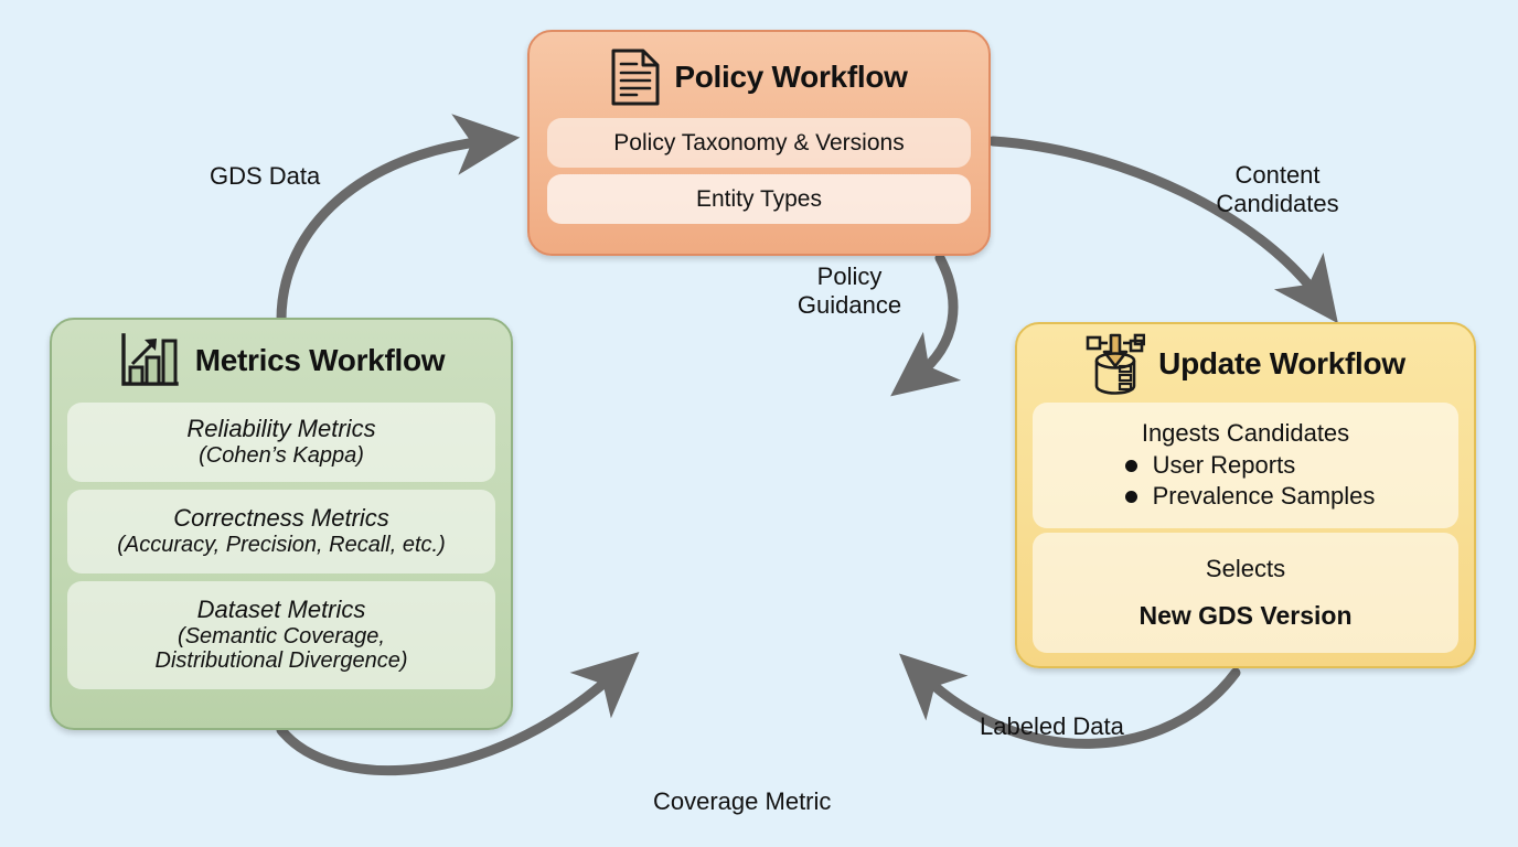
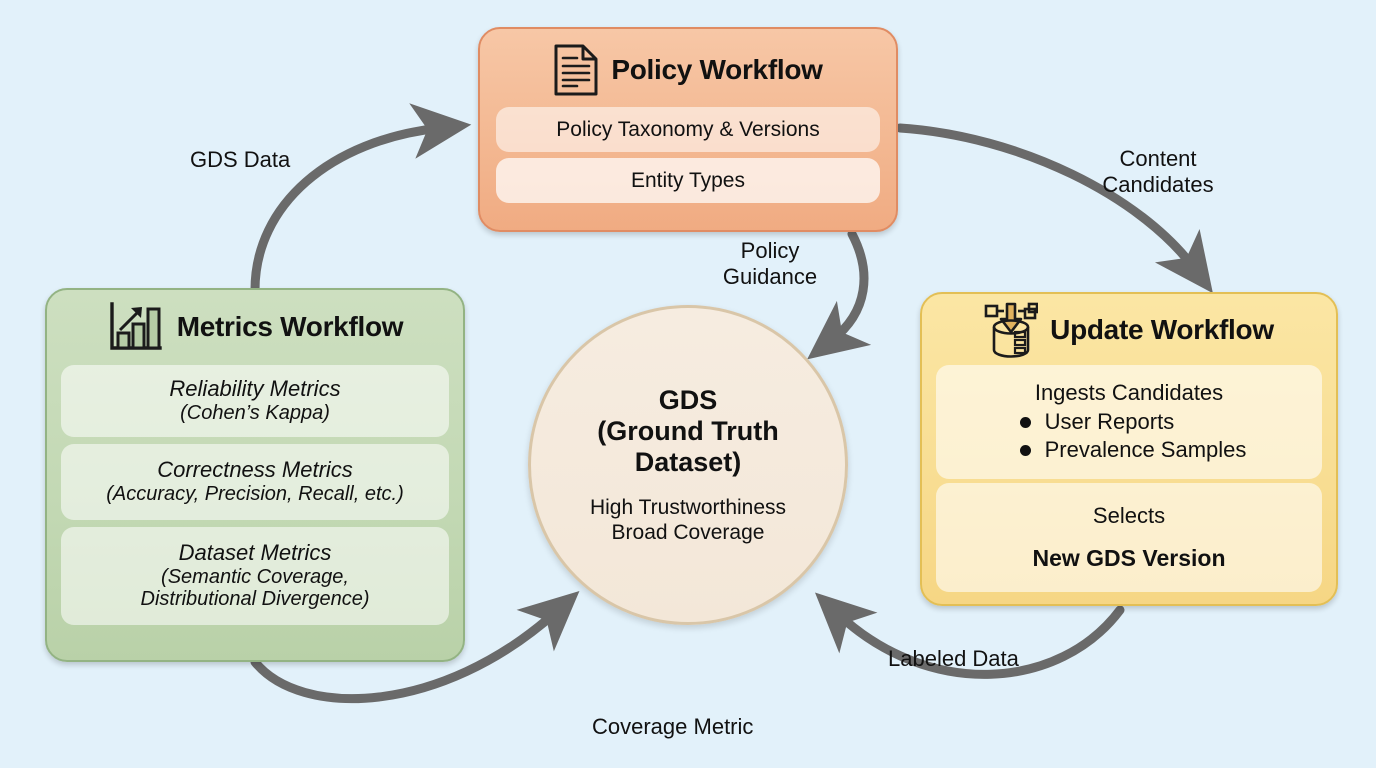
  Policy Workflow
  Policy Taxonomy & Versions
  Entity Types
  Metrics Workflow
  Reliability Metrics
  (Cohen’s Kappa)
  Correctness Metrics
  (Accuracy, Precision, Recall, etc.)
  Dataset Metrics
  (Semantic Coverage,
  Distributional Divergence)
  Update Workflow
  Ingests Candidates
  User Reports
  Prevalence Samples
  Selects
  New GDS Version
+ GDS
+ (Ground Truth
+ Dataset)
+ High Trustworthiness
+ Broad Coverage
  GDS Data
  Content
  Candidates
  Policy
  Guidance
  Labeled Data
  Coverage Metric
